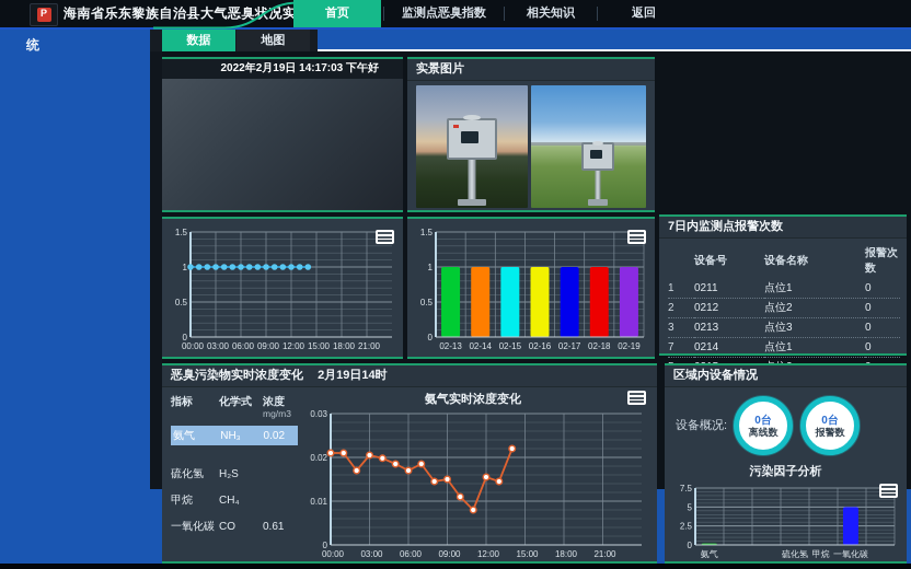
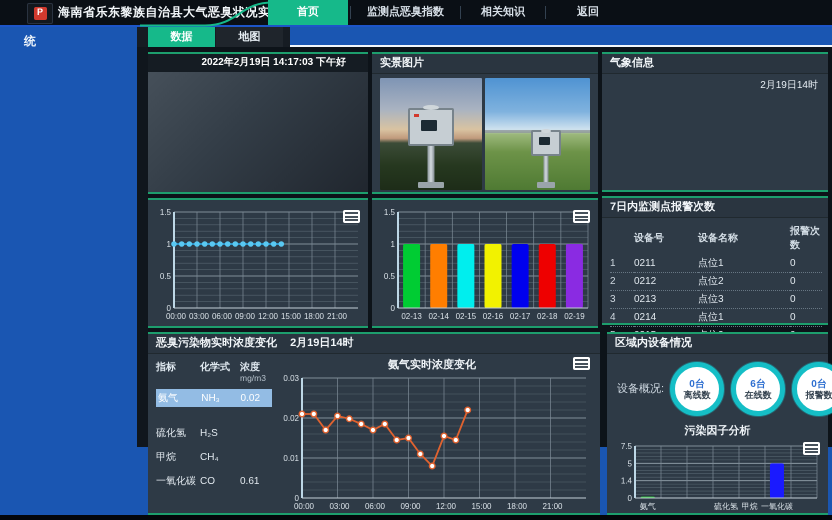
  统
  P
  海南省乐东黎族自治县大气恶臭状况实
  首页
  监测点恶臭指数
  相关知识
  返回
  数据
  地图
  2022年2月19日 14:17:03 下午好
  实景图片
+ 气象信息
+ 2月19日14时
  0
  0.5
  1
  1.5
  00:00
  03:00
  06:00
  09:00
  12:00
  15:00
  18:00
  21:00
  0
  0.5
  1
  1.5
  02-13
  02-14
  02-15
  02-16
  02-17
  02-18
  02-19
  7日内监测点报警次数
  	设备号	设备名称	报警次数
  1	0211	点位1	0
  2	0212	点位2	0
  3	0213	点位3	0
- 7	0214	点位1	0
+ 4	0214	点位1	0
  恶臭污染物实时浓度变化 2月19日14时
  指标
  化学式
  浓度
  mg/m3
  氨气
  NH₃
  0.02
  硫化氢
  H₂S
  甲烷
  CH₄
  一氧化碳
  CO
  0.61
  氨气实时浓度变化
  0
  0.01
  0.02
  0.03
  00:00
  03:00
  06:00
  09:00
  12:00
  15:00
  18:00
  21:00
  区域内设备情况
  设备概况:
  0台
  离线数
+ 6台
+ 在线数
  0台
  报警数
  污染因子分析
  0
- 2.5
+ 1.4
  5
  7.5
  氨气
  硫化氢
  甲烷
  一氧化碳
